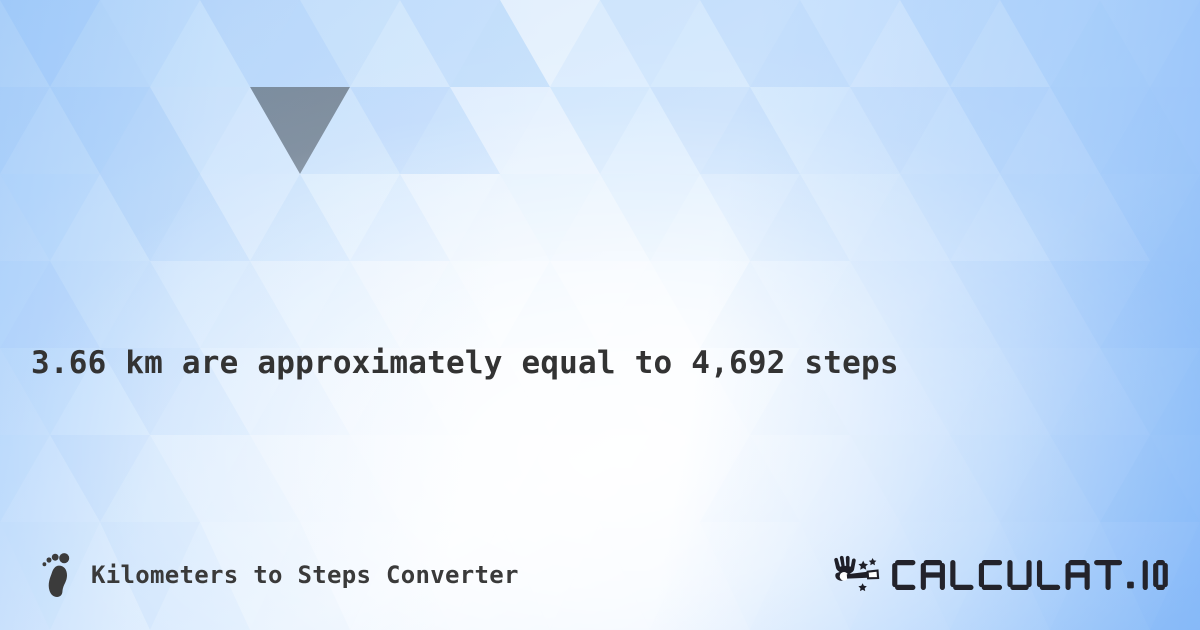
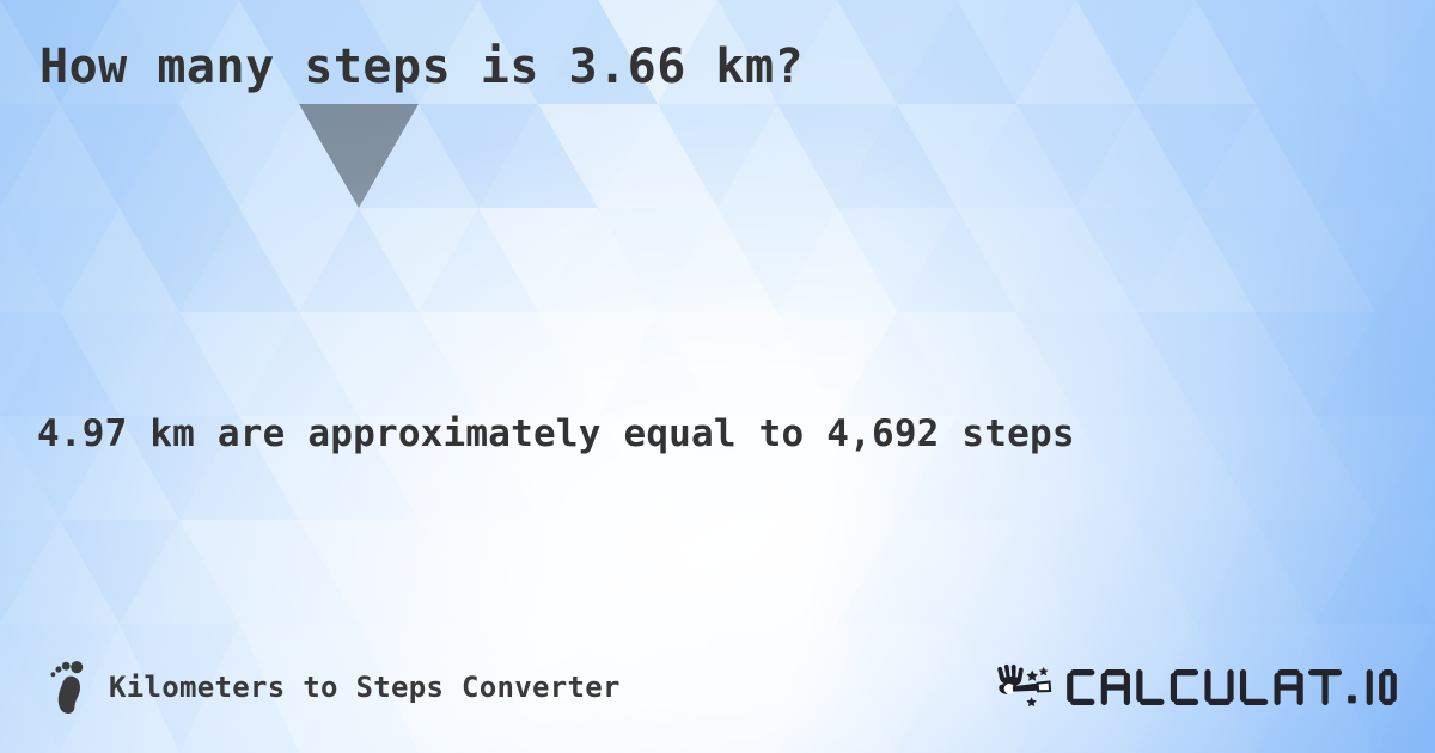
+ How many steps is 3.66 km?
- 3.66 km are approximately equal to 4,692 steps
+ 4.97 km are approximately equal to 4,692 steps
  Kilometers to Steps Converter
